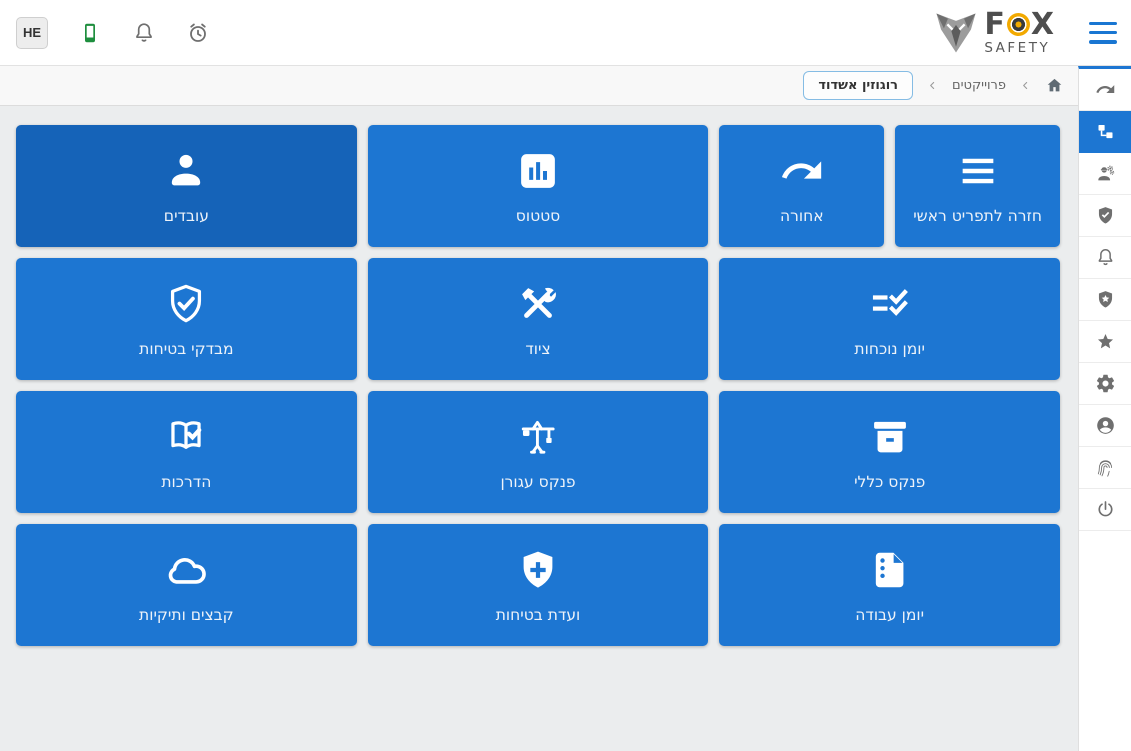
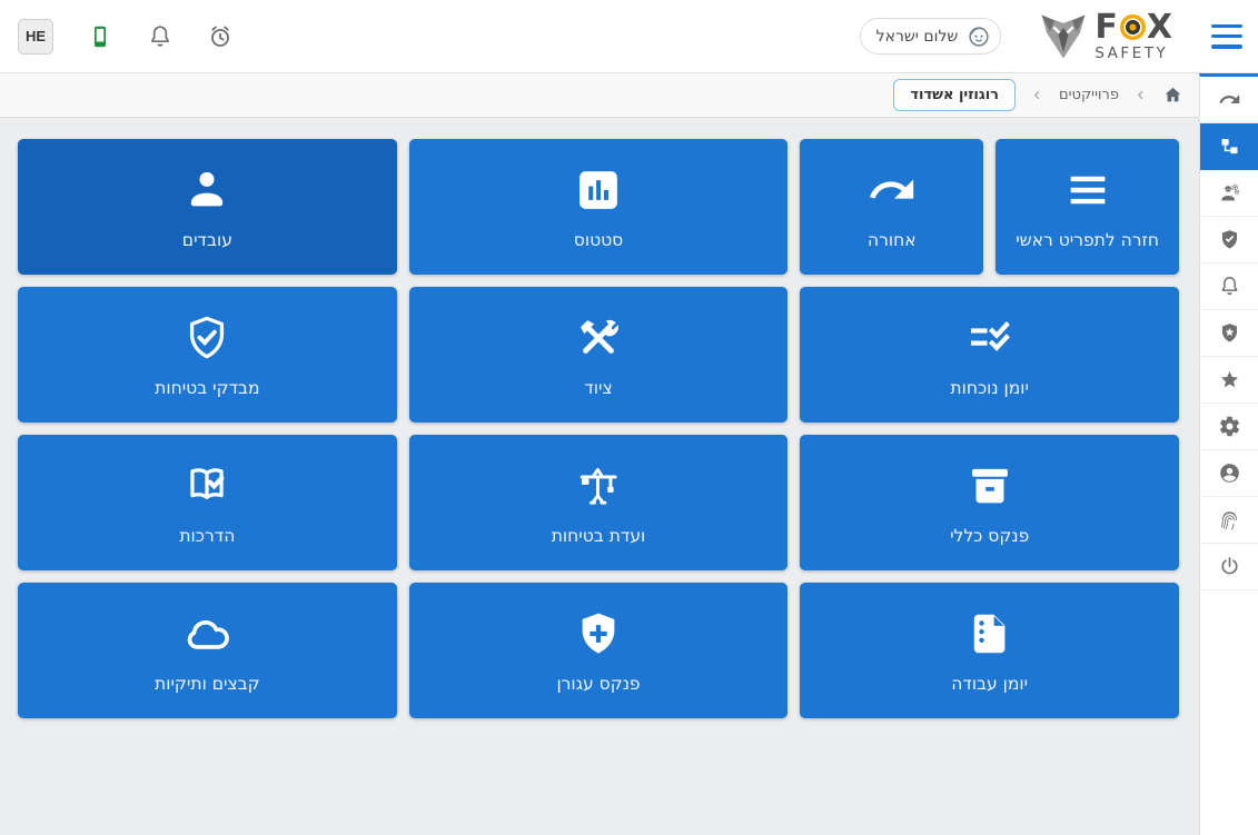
  HE
+ שלום ישראל
  F
  X
  SAFETY
  פרוייקטים
  רוגוזין אשדוד
  חזרה לתפריט ראשי
  אחורה
  סטטוס
  עובדים
  יומן נוכחות
  ציוד
  מבדקי בטיחות
  פנקס כללי
- פנקס עגורן
+ ועדת בטיחות
  הדרכות
  יומן עבודה
- ועדת בטיחות
+ פנקס עגורן
  קבצים ותיקיות
